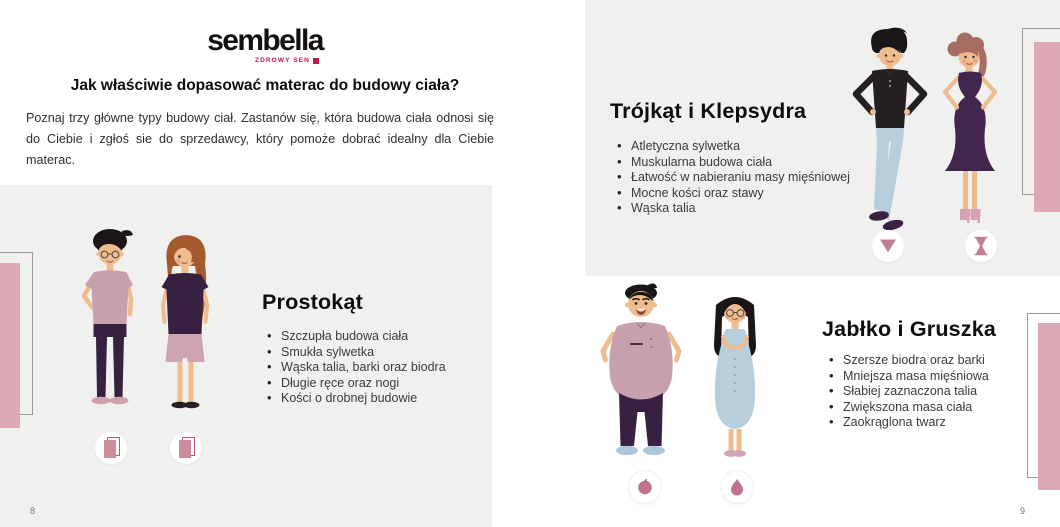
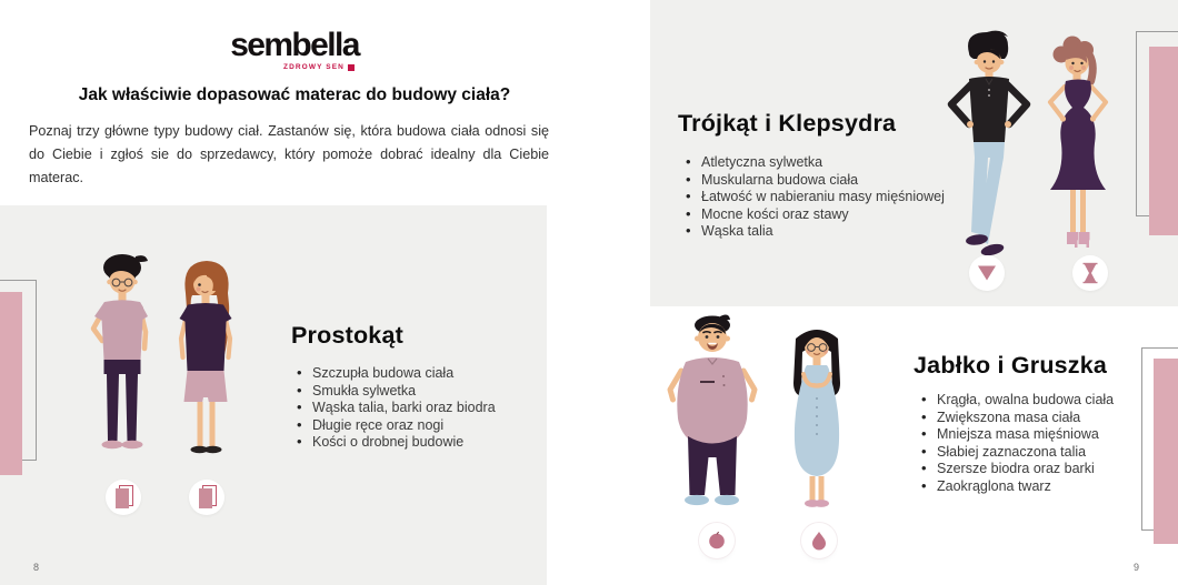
  sembella
  Jak właściwie dopasować materac do budowy ciała?
  Poznaj trzy główne typy budowy ciał. Zastanów się, która budowa ciała odnosi się do Ciebie i zgłoś sie do sprzedawcy, który pomoże dobrać idealny dla Ciebie materac.
  Prostokąt
  Szczupła budowa ciała
  Smukła sylwetka
  Wąska talia, barki oraz biodra
  Długie ręce oraz nogi
  Kości o drobnej budowie
  8
  Trójkąt i Klepsydra
  Atletyczna sylwetka
  Muskularna budowa ciała
  Łatwość w nabieraniu masy mięśniowej
  Mocne kości oraz stawy
  Wąska talia
  Jabłko i Gruszka
+ Krągła, owalna budowa ciała
- Szersze biodra oraz barki
+ Zwiększona masa ciała
  Mniejsza masa mięśniowa
  Słabiej zaznaczona talia
- Zwiększona masa ciała
+ Szersze biodra oraz barki
  Zaokrąglona twarz
  9
